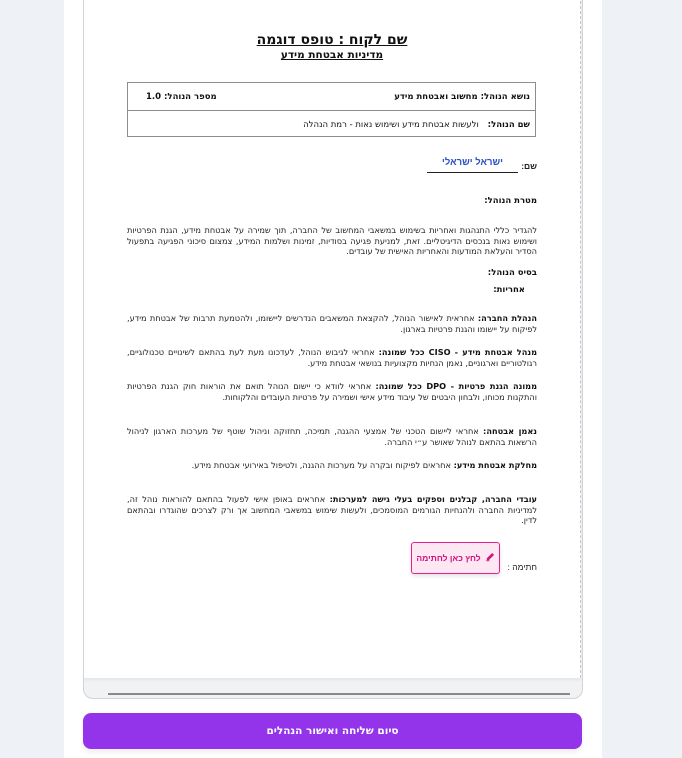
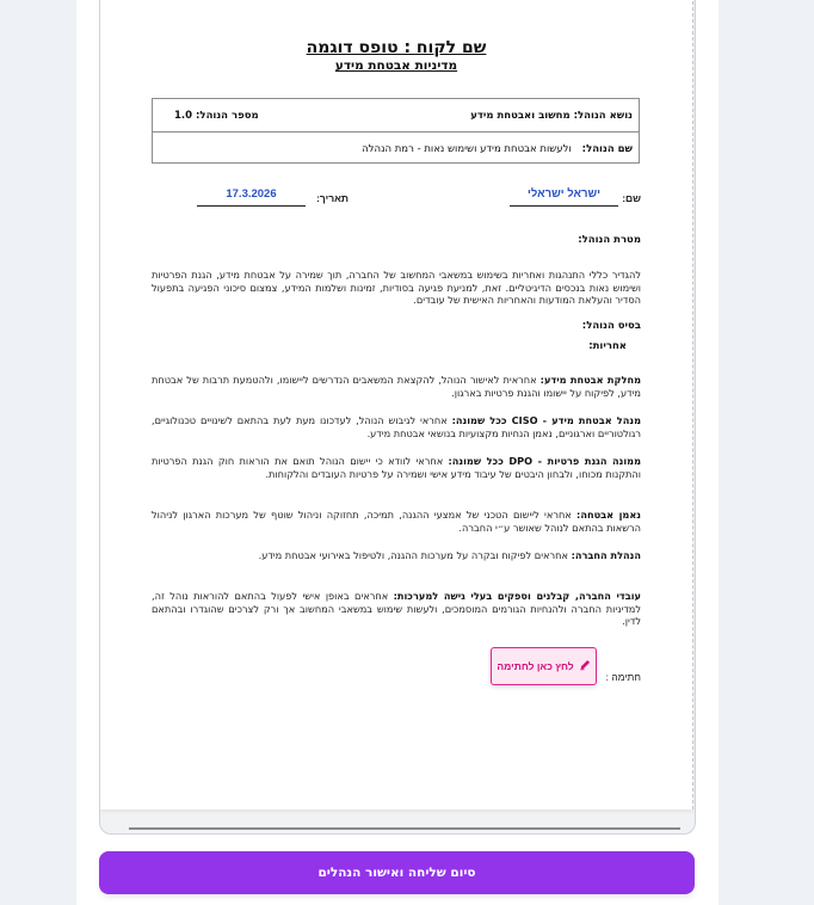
  שם לקוח : טופס דוגמה
  מדיניות אבטחת מידע
  נושא הנוהל: מחשוב ואבטחת מידע
  מספר הנוהל: 1.0
  שם הנוהל: ולעשות אבטחת מידע ושימוש נאות - רמת הנהלה
  שם:
  ישראל ישראלי
+ תאריך:
+ 17.3.2026
  מטרת הנוהל:
  להגדיר כללי התנהגות ואחריות בשימוש במשאבי המחשוב של החברה, תוך שמירה על אבטחת מידע, הגנת הפרטיות ושימוש נאות בנכסים הדיגיטליים. זאת, למניעת פגיעה בסודיות, זמינות ושלמות המידע, צמצום סיכוני הפגיעה בתפעול הסדיר והעלאת המודעות והאחריות האישית של עובדים.
  בסיס הנוהל:
  אחריות:
- הנהלת החברה: אחראית לאישור הנוהל, להקצאת המשאבים הנדרשים ליישומו, ולהטמעת תרבות של אבטחת מידע, לפיקוח על יישומו והגנת פרטיות בארגון.
+ מחלקת אבטחת מידע: אחראית לאישור הנוהל, להקצאת המשאבים הנדרשים ליישומו, ולהטמעת תרבות של אבטחת מידע, לפיקוח על יישומו והגנת פרטיות בארגון.
  מנהל אבטחת מידע - CISO ככל שמונה: אחראי לגיבוש הנוהל, לעדכונו מעת לעת בהתאם לשינויים טכנולוגיים, רגולטוריים וארגוניים, נאמן הנחיות מקצועיות בנושאי אבטחת מידע.
  ממונה הגנת פרטיות - DPO ככל שמונה: אחראי לוודא כי יישום הנוהל תואם את הוראות חוק הגנת הפרטיות והתקנות מכוחו, ולבחון היבטים של עיבוד מידע אישי ושמירה על פרטיות העובדים והלקוחות.
  נאמן אבטחה: אחראי ליישום הטכני של אמצעי ההגנה, תמיכה, תחזוקה וניהול שוטף של מערכות הארגון לניהול הרשאות בהתאם לנוהל שאושר ע״י החברה.
- מחלקת אבטחת מידע: אחראים לפיקוח ובקרה על מערכות ההגנה, ולטיפול באירועי אבטחת מידע.
+ הנהלת החברה: אחראים לפיקוח ובקרה על מערכות ההגנה, ולטיפול באירועי אבטחת מידע.
  עובדי החברה, קבלנים וספקים בעלי גישה למערכות: אחראים באופן אישי לפעול בהתאם להוראות נוהל זה, למדיניות החברה ולהנחיות הגורמים המוסמכים, ולעשות שימוש במשאבי המחשוב אך ורק לצרכים שהוגדרו ובהתאם לדין.
  חתימה :
  לחץ כאן לחתימה
  סיום שליחה ואישור הנהלים
